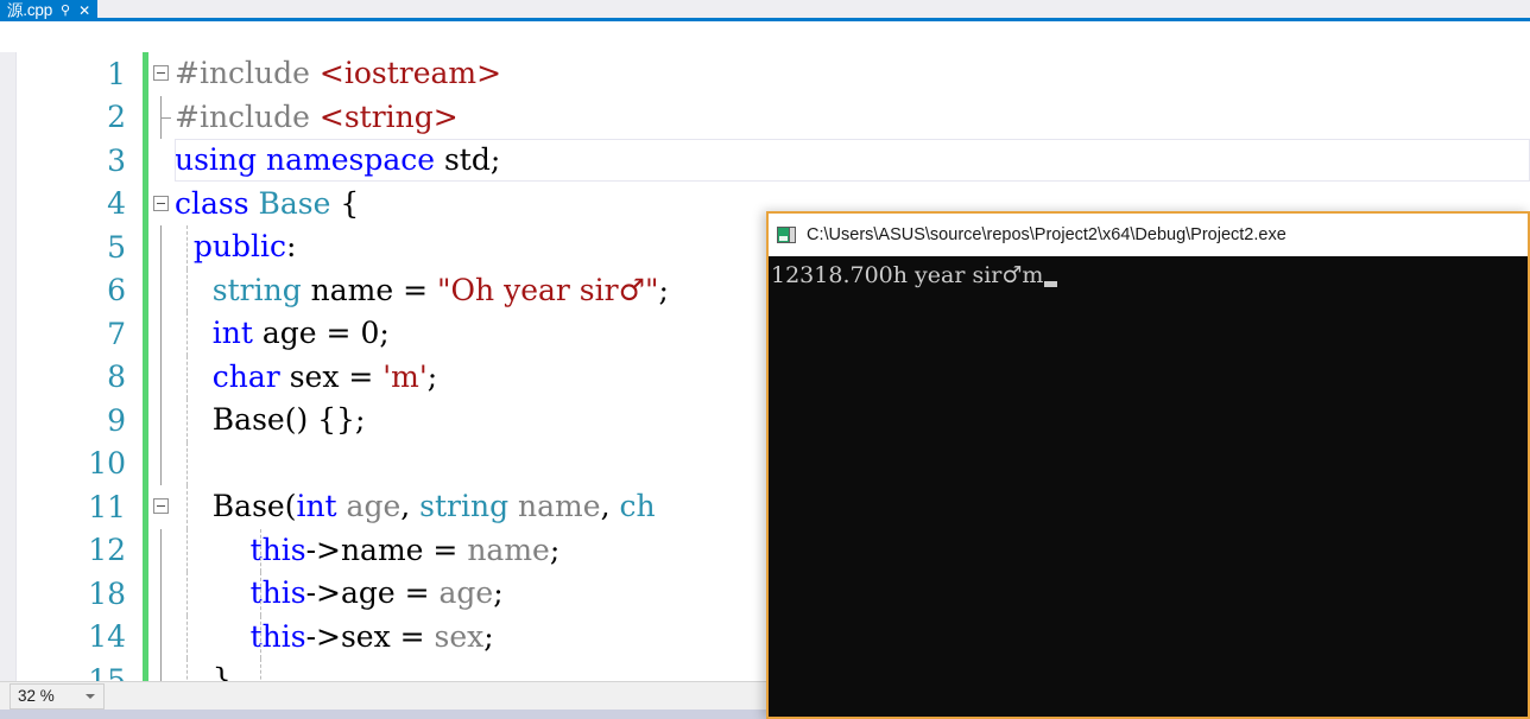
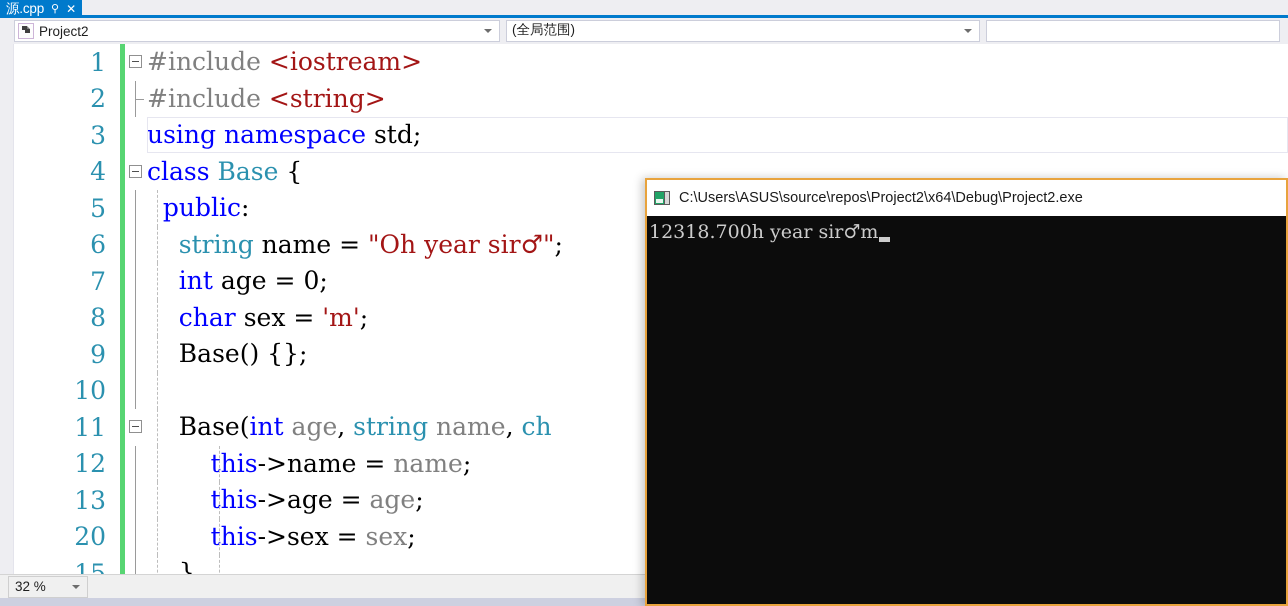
  源.cpp
  ⚲
  ✕
+ Project2
+ (全局范围)
  1
  #include <iostream>
  2
  #include <string>
  3
  using namespace std;
  4
  class Base {
  5
  public:
  6
  string name = "Oh year sir♂";
  7
  int age = 0;
  8
  char sex = 'm';
  9
  Base() {};
  10
  11
  Base(int age, string name, ch
  12
  this->name = name;
- 18
+ 13
  this->age = age;
- 14
+ 20
  this->sex = sex;
  }
  32 %
  C:\Users\ASUS\source\repos\Project2\x64\Debug\Project2.exe
  12318.700h year sir♂m
